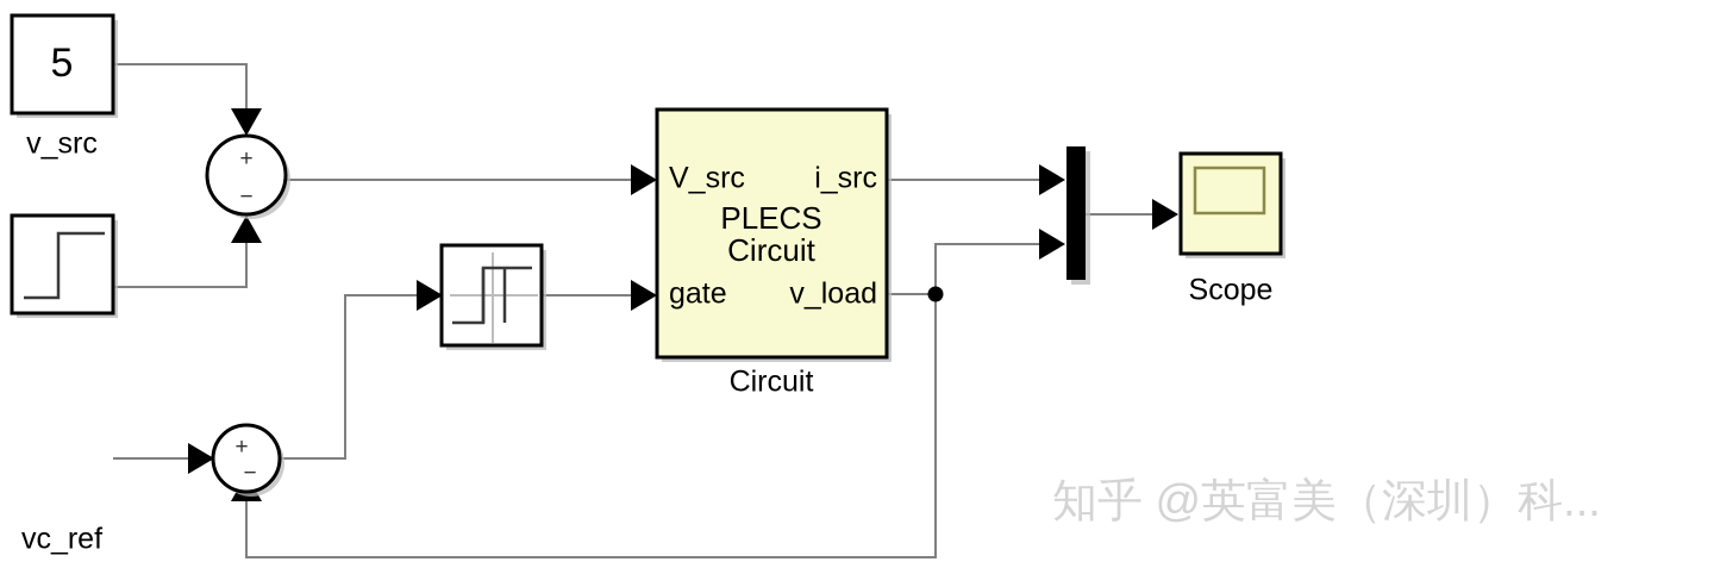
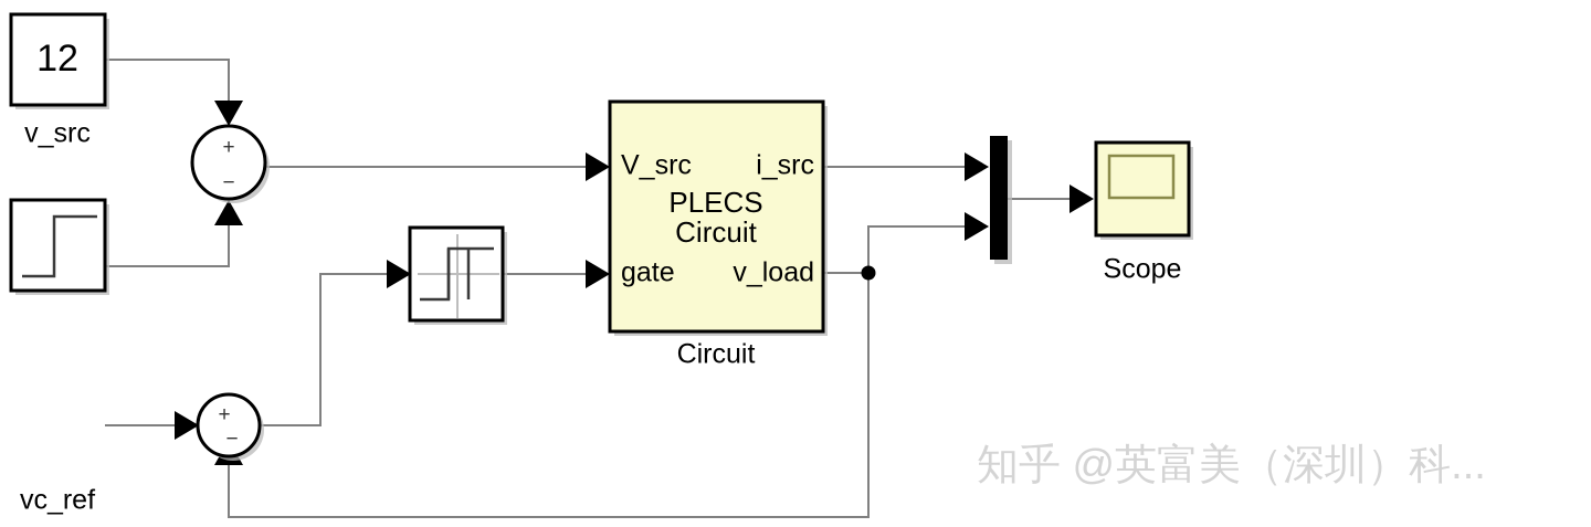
- 5
+ 12
  v_src
  +
  −
  vc_ref
  +
  −
  V_src
  i_src
  gate
  v_load
  PLECS
  Circuit
  Circuit
  Scope
  知乎 @英富美（深圳）科...
